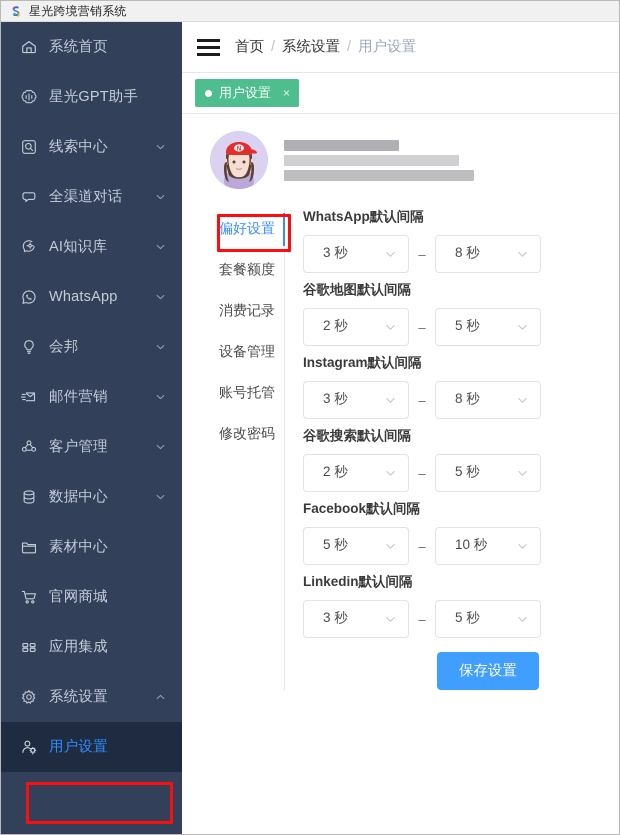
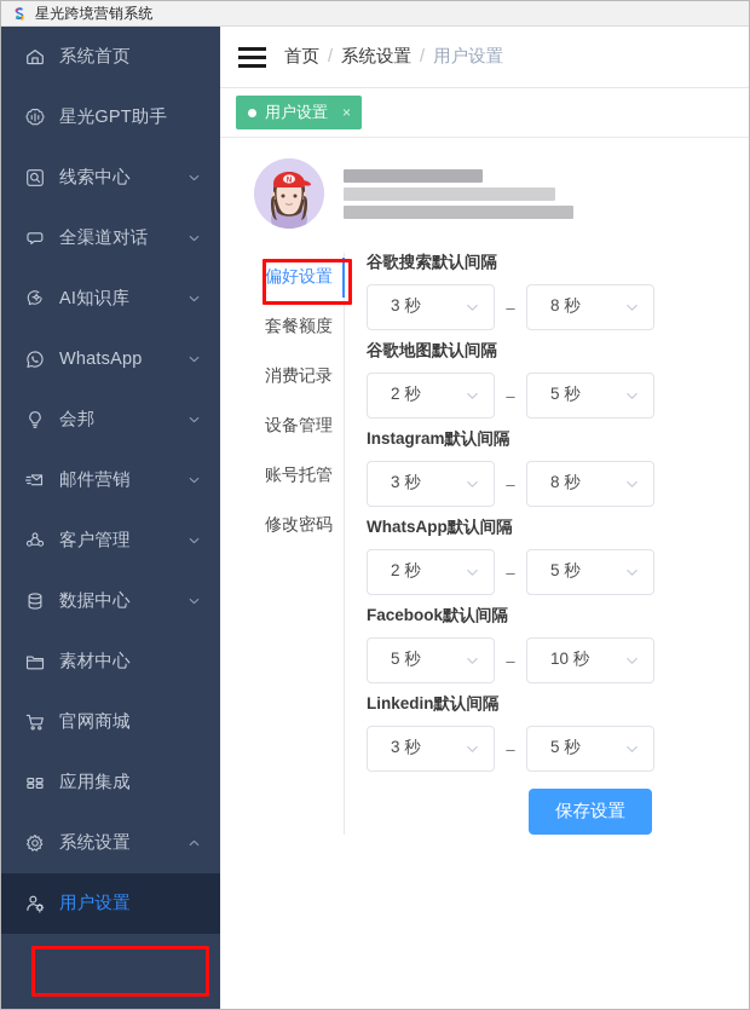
  星光跨境营销系统
  系统首页
  星光GPT助手
  线索中心
  全渠道对话
  AI知识库
  WhatsApp
  会邦
  邮件营销
  客户管理
  数据中心
  素材中心
  官网商城
  应用集成
  系统设置
  用户设置
  首页
  /
  系统设置
  /
  用户设置
  用户设置
  ×
  偏好设置
  套餐额度
  消费记录
  设备管理
  账号托管
  修改密码
- WhatsApp默认间隔
+ 谷歌搜索默认间隔
  3 秒
  –
  8 秒
  谷歌地图默认间隔
  2 秒
  –
  5 秒
  Instagram默认间隔
  3 秒
  –
  8 秒
- 谷歌搜索默认间隔
+ WhatsApp默认间隔
  2 秒
  –
  5 秒
  Facebook默认间隔
  5 秒
  –
  10 秒
  Linkedin默认间隔
  3 秒
  –
  5 秒
  保存设置
